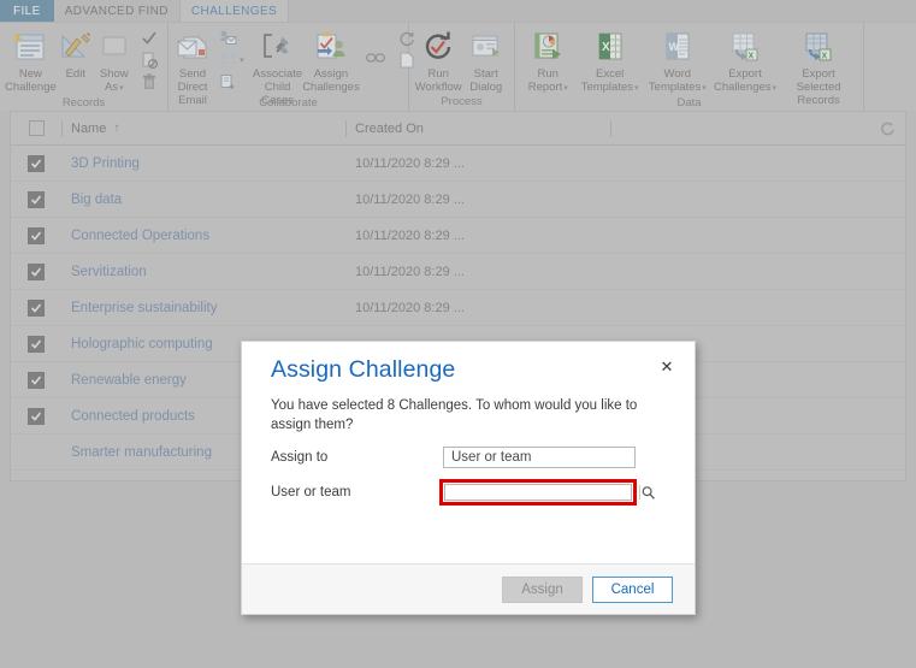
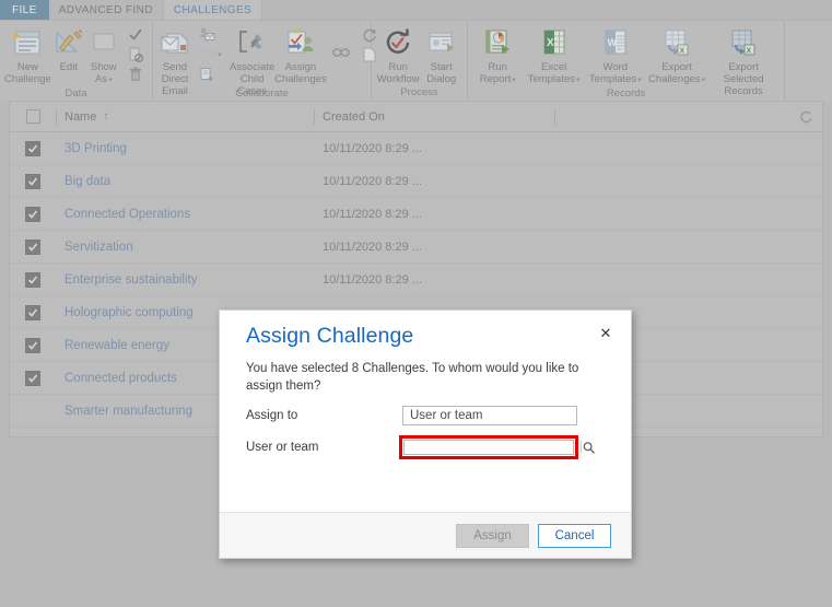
  FILE
  ADVANCED FIND
  CHALLENGES
  New Challenge
  Edit
  Show
- Records
+ Data
  Send Direct Email
  Associate Child Cases
  Assign Challenges
  Collaborate
  Run Workflow
  Start Dialog
  Process
  Run
  Report
  X
  Excel
  Templates
  W
  Word
  Templates
  Export
  Challenges
  Export Selected Records
- Data
+ Records
  Name
  ↑
  Created On
  3D Printing
  10/11/2020 8:29 ...
  Big data
  10/11/2020 8:29 ...
  Connected Operations
  10/11/2020 8:29 ...
  Servitization
  10/11/2020 8:29 ...
  Enterprise sustainability
  10/11/2020 8:29 ...
  Holographic computing
  Renewable energy
  Connected products
  Smarter manufacturing
  Assign Challenge
  ✕
  You have selected 8 Challenges. To whom would you like to assign them?
  Assign to
  User or team
  User or team
  Assign
  Cancel
